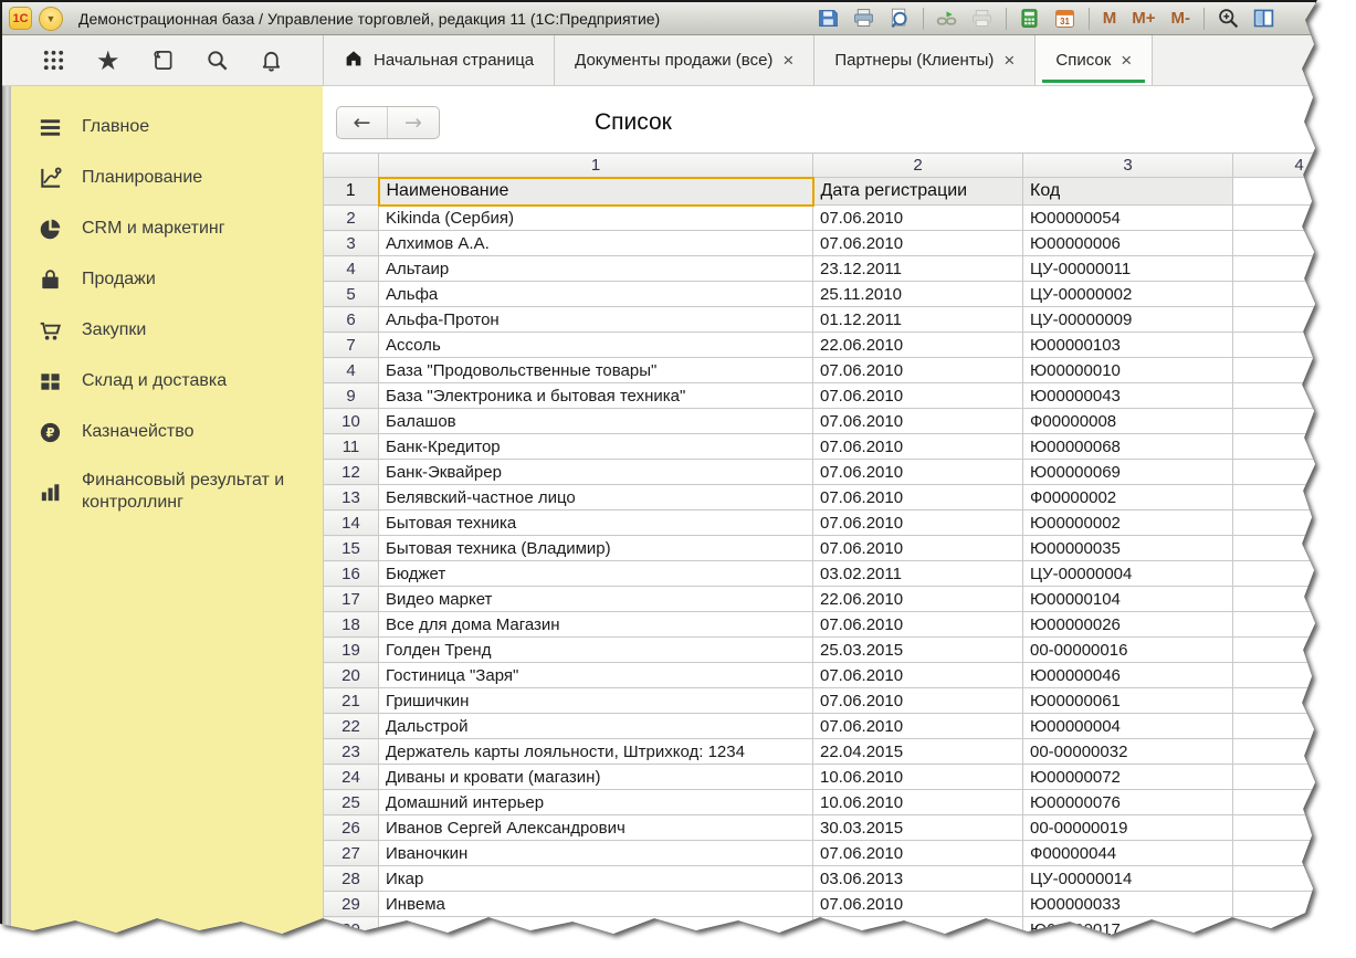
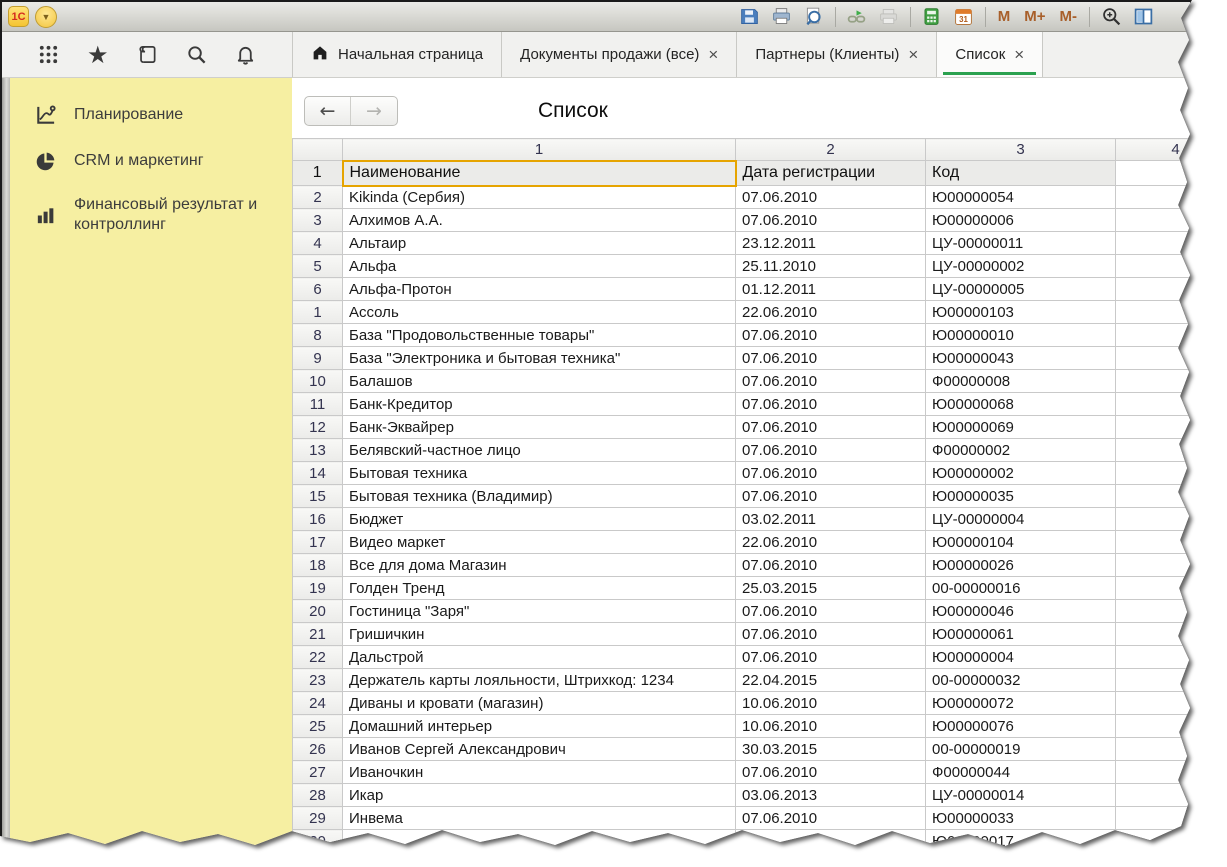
  1С
  ▼
- Демонстрационная база / Управление торговлей, редакция 11 (1С:Предприятие)
  31
  M
  M+
  M-
  ★
  Начальная страница
  Документы продажи (все)
  ×
  Партнеры (Клиенты)
  ×
  Список
  ×
- Главное
  Планирование
  CRM и маркетинг
- Продажи
- Закупки
- Склад и доставка
- ₽
- Казначейство
  Финансовый результат и контроллинг
  ←
  →
  Список
  	1	2	3	4
  1	Наименование	Дата регистрации	Код
  2	Kikinda (Сербия)	07.06.2010	Ю00000054
  3	Алхимов А.А.	07.06.2010	Ю00000006
  4	Альтаир	23.12.2011	ЦУ-00000011
  5	Альфа	25.11.2010	ЦУ-00000002
- 6	Альфа-Протон	01.12.2011	ЦУ-00000009
+ 6	Альфа-Протон	01.12.2011	ЦУ-00000005
- 7	Ассоль	22.06.2010	Ю00000103
+ 1	Ассоль	22.06.2010	Ю00000103
- 4	База "Продовольственные товары"	07.06.2010	Ю00000010
+ 8	База "Продовольственные товары"	07.06.2010	Ю00000010
  9	База "Электроника и бытовая техника"	07.06.2010	Ю00000043
  10	Балашов	07.06.2010	Ф00000008
  11	Банк-Кредитор	07.06.2010	Ю00000068
  12	Банк-Эквайрер	07.06.2010	Ю00000069
  13	Белявский-частное лицо	07.06.2010	Ф00000002
  14	Бытовая техника	07.06.2010	Ю00000002
  15	Бытовая техника (Владимир)	07.06.2010	Ю00000035
  16	Бюджет	03.02.2011	ЦУ-00000004
  17	Видео маркет	22.06.2010	Ю00000104
  18	Все для дома Магазин	07.06.2010	Ю00000026
  19	Голден Тренд	25.03.2015	00-00000016
  20	Гостиница "Заря"	07.06.2010	Ю00000046
  21	Гришичкин	07.06.2010	Ю00000061
  22	Дальстрой	07.06.2010	Ю00000004
  23	Держатель карты лояльности, Штрихкод: 1234	22.04.2015	00-00000032
  24	Диваны и кровати (магазин)	10.06.2010	Ю00000072
  25	Домашний интерьер	10.06.2010	Ю00000076
  26	Иванов Сергей Александрович	30.03.2015	00-00000019
  27	Иваночкин	07.06.2010	Ф00000044
  28	Икар	03.06.2013	ЦУ-00000014
  29	Инвема	07.06.2010	Ю00000033
